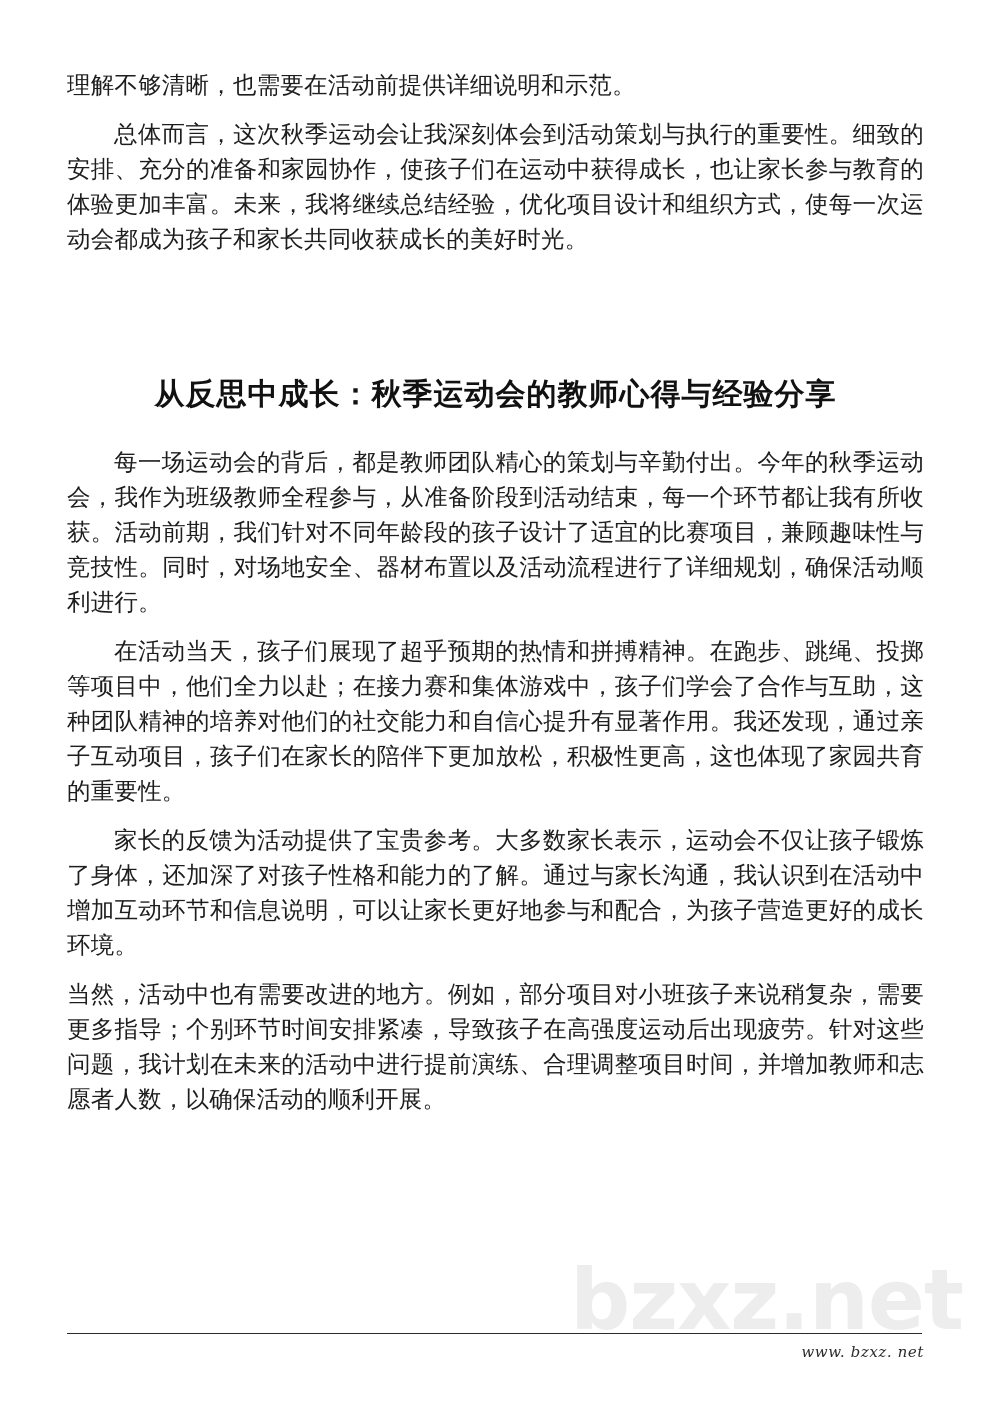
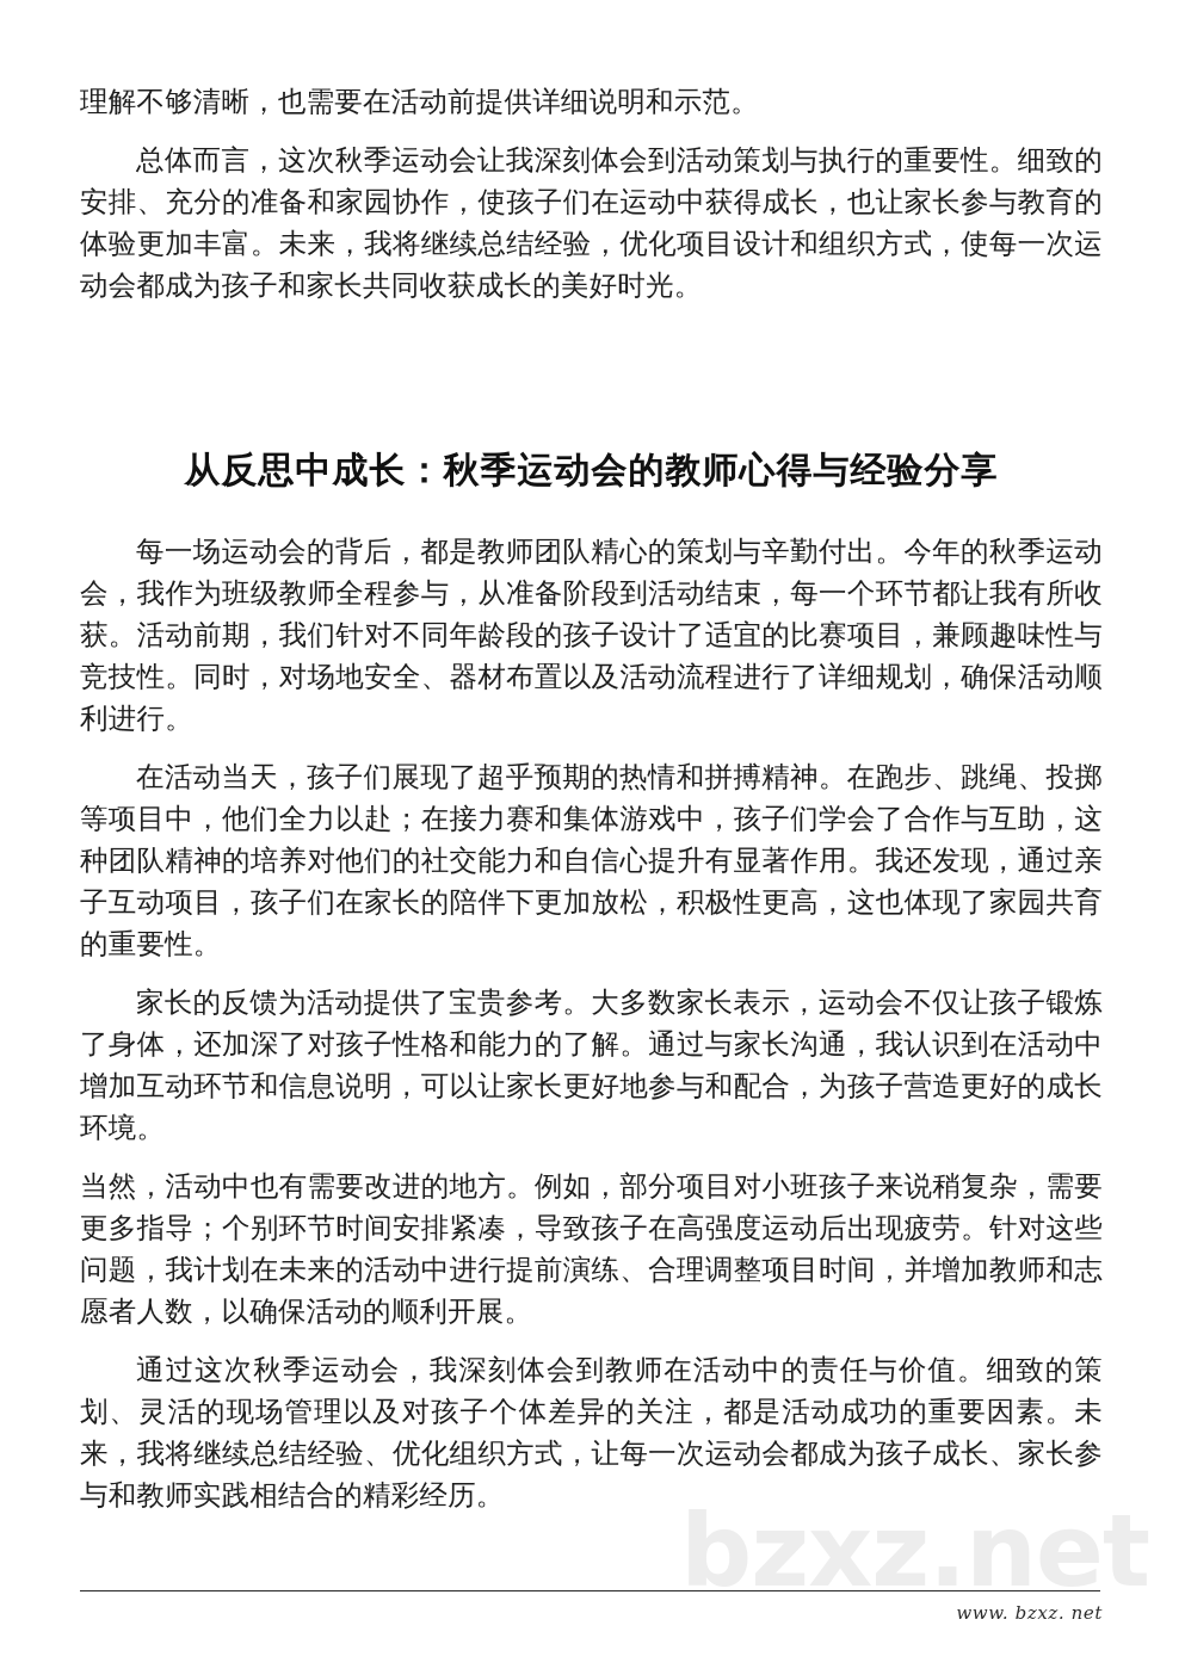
  理解不够清晰，也需要在活动前提供详细说明和示范。
  总体而言，这次秋季运动会让我深刻体会到活动策划与执行的重要性。细致的安排、充分的准备和家园协作，使孩子们在运动中获得成长，也让家长参与教育的体验更加丰富。未来，我将继续总结经验，优化项目设计和组织方式，使每一次运动会都成为孩子和家长共同收获成长的美好时光。
  从反思中成长：秋季运动会的教师心得与经验分享
  每一场运动会的背后，都是教师团队精心的策划与辛勤付出。今年的秋季运动会，我作为班级教师全程参与，从准备阶段到活动结束，每一个环节都让我有所收获。活动前期，我们针对不同年龄段的孩子设计了适宜的比赛项目，兼顾趣味性与竞技性。同时，对场地安全、器材布置以及活动流程进行了详细规划，确保活动顺利进行。
  在活动当天，孩子们展现了超乎预期的热情和拼搏精神。在跑步、跳绳、投掷等项目中，他们全力以赴；在接力赛和集体游戏中，孩子们学会了合作与互助，这种团队精神的培养对他们的社交能力和自信心提升有显著作用。我还发现，通过亲子互动项目，孩子们在家长的陪伴下更加放松，积极性更高，这也体现了家园共育的重要性。
  家长的反馈为活动提供了宝贵参考。大多数家长表示，运动会不仅让孩子锻炼了身体，还加深了对孩子性格和能力的了解。通过与家长沟通，我认识到在活动中增加互动环节和信息说明，可以让家长更好地参与和配合，为孩子营造更好的成长环境。
  当然，活动中也有需要改进的地方。例如，部分项目对小班孩子来说稍复杂，需要更多指导；个别环节时间安排紧凑，导致孩子在高强度运动后出现疲劳。针对这些问题，我计划在未来的活动中进行提前演练、合理调整项目时间，并增加教师和志愿者人数，以确保活动的顺利开展。
+ 通过这次秋季运动会，我深刻体会到教师在活动中的责任与价值。细致的策划、灵活的现场管理以及对孩子个体差异的关注，都是活动成功的重要因素。未来，我将继续总结经验、优化组织方式，让每一次运动会都成为孩子成长、家长参与和教师实践相结合的精彩经历。
  bzxz.net
  www. bzxz. net
